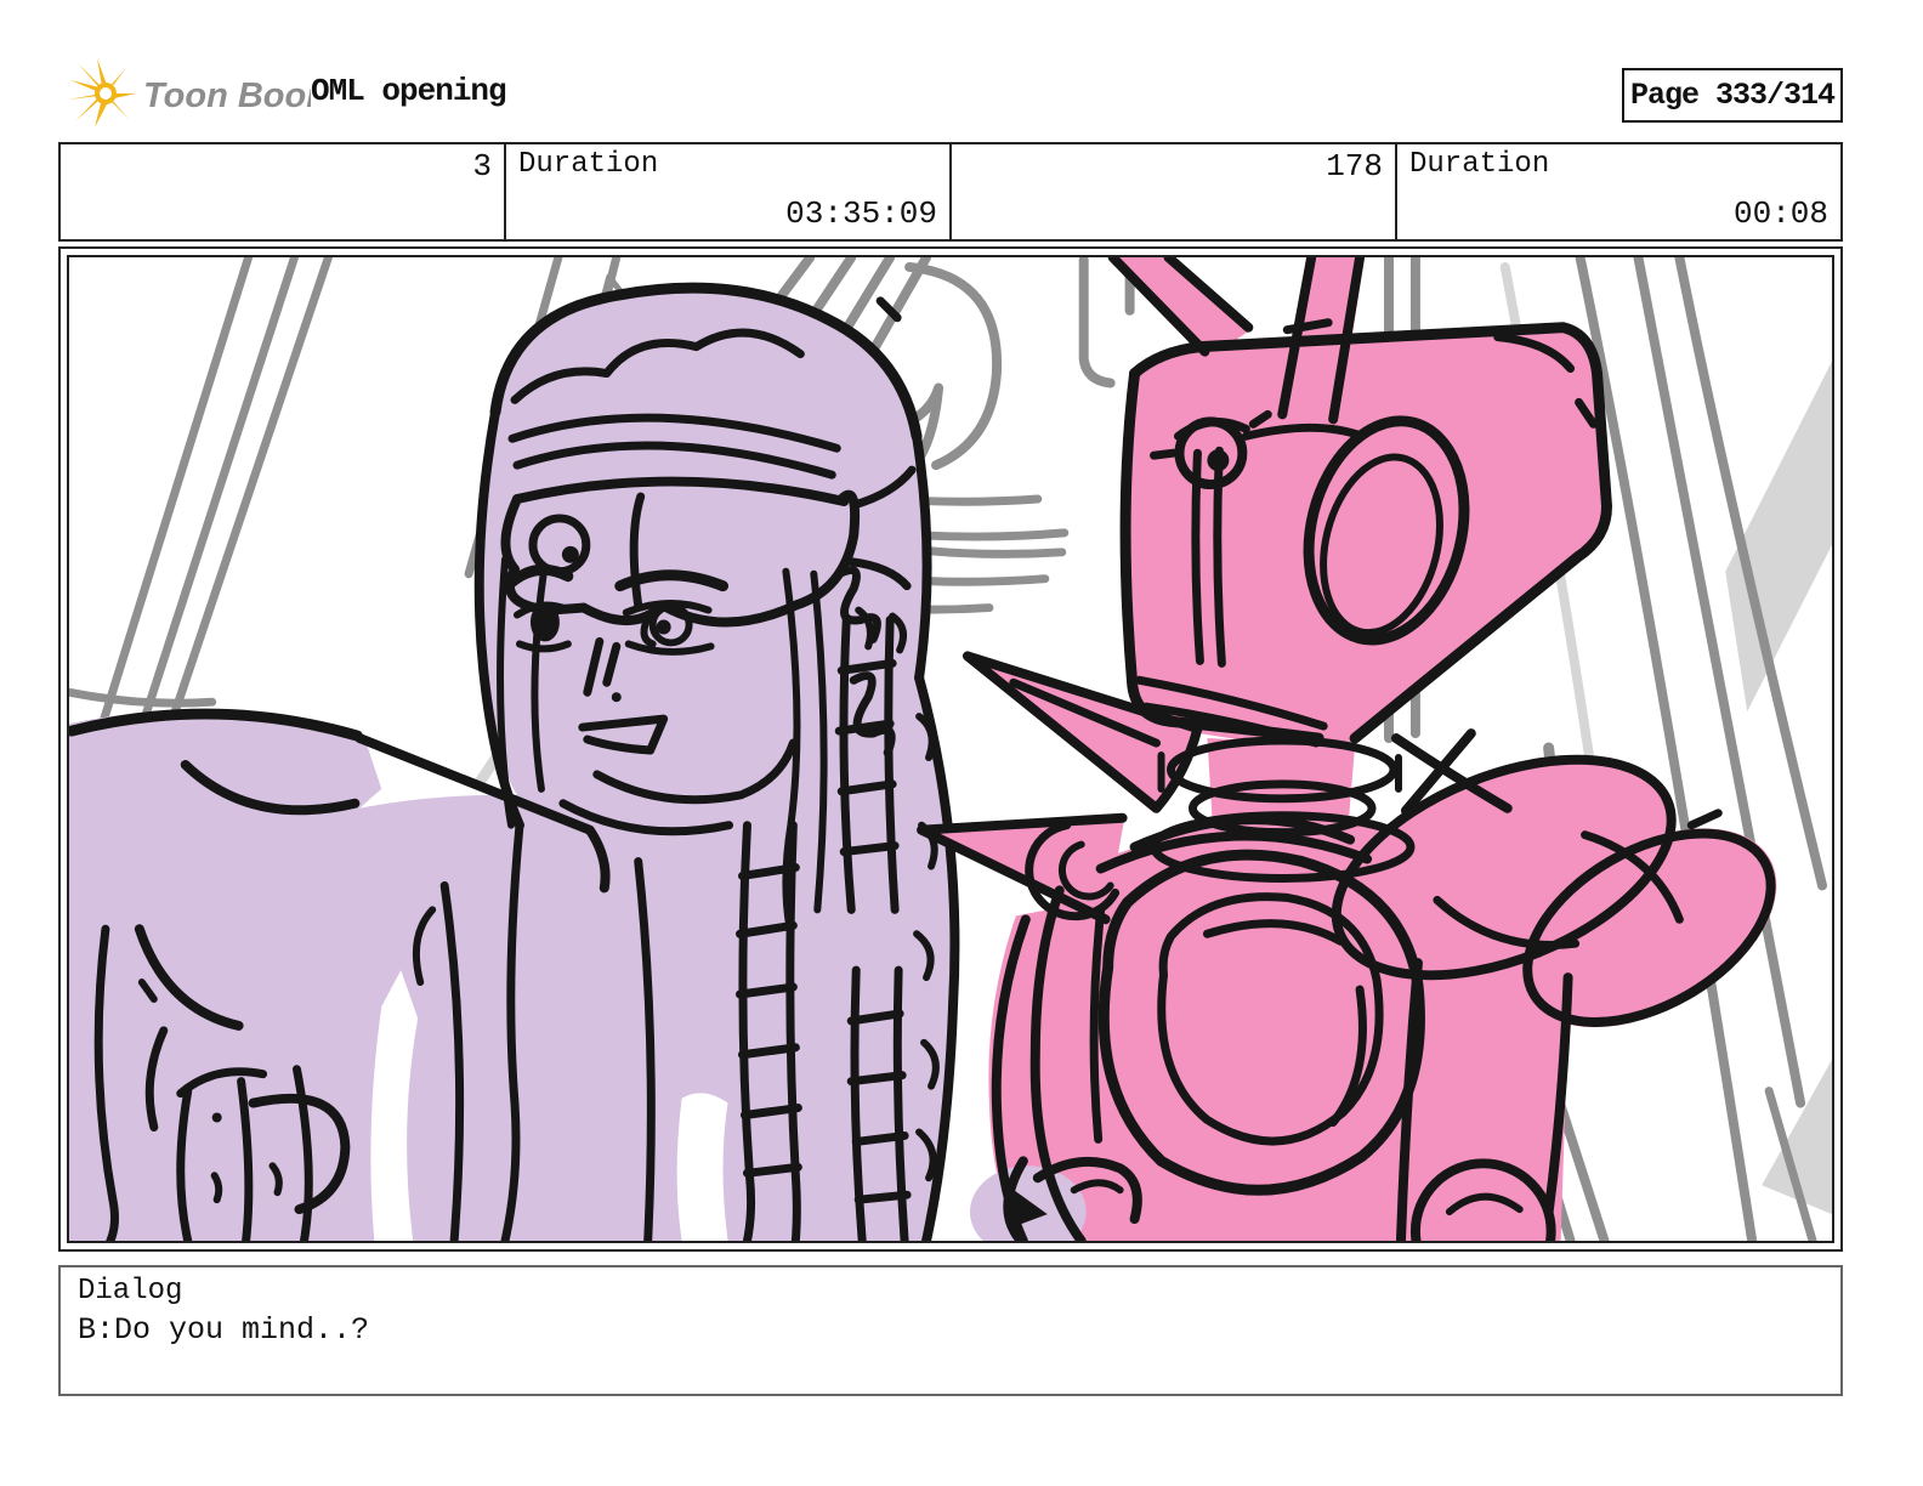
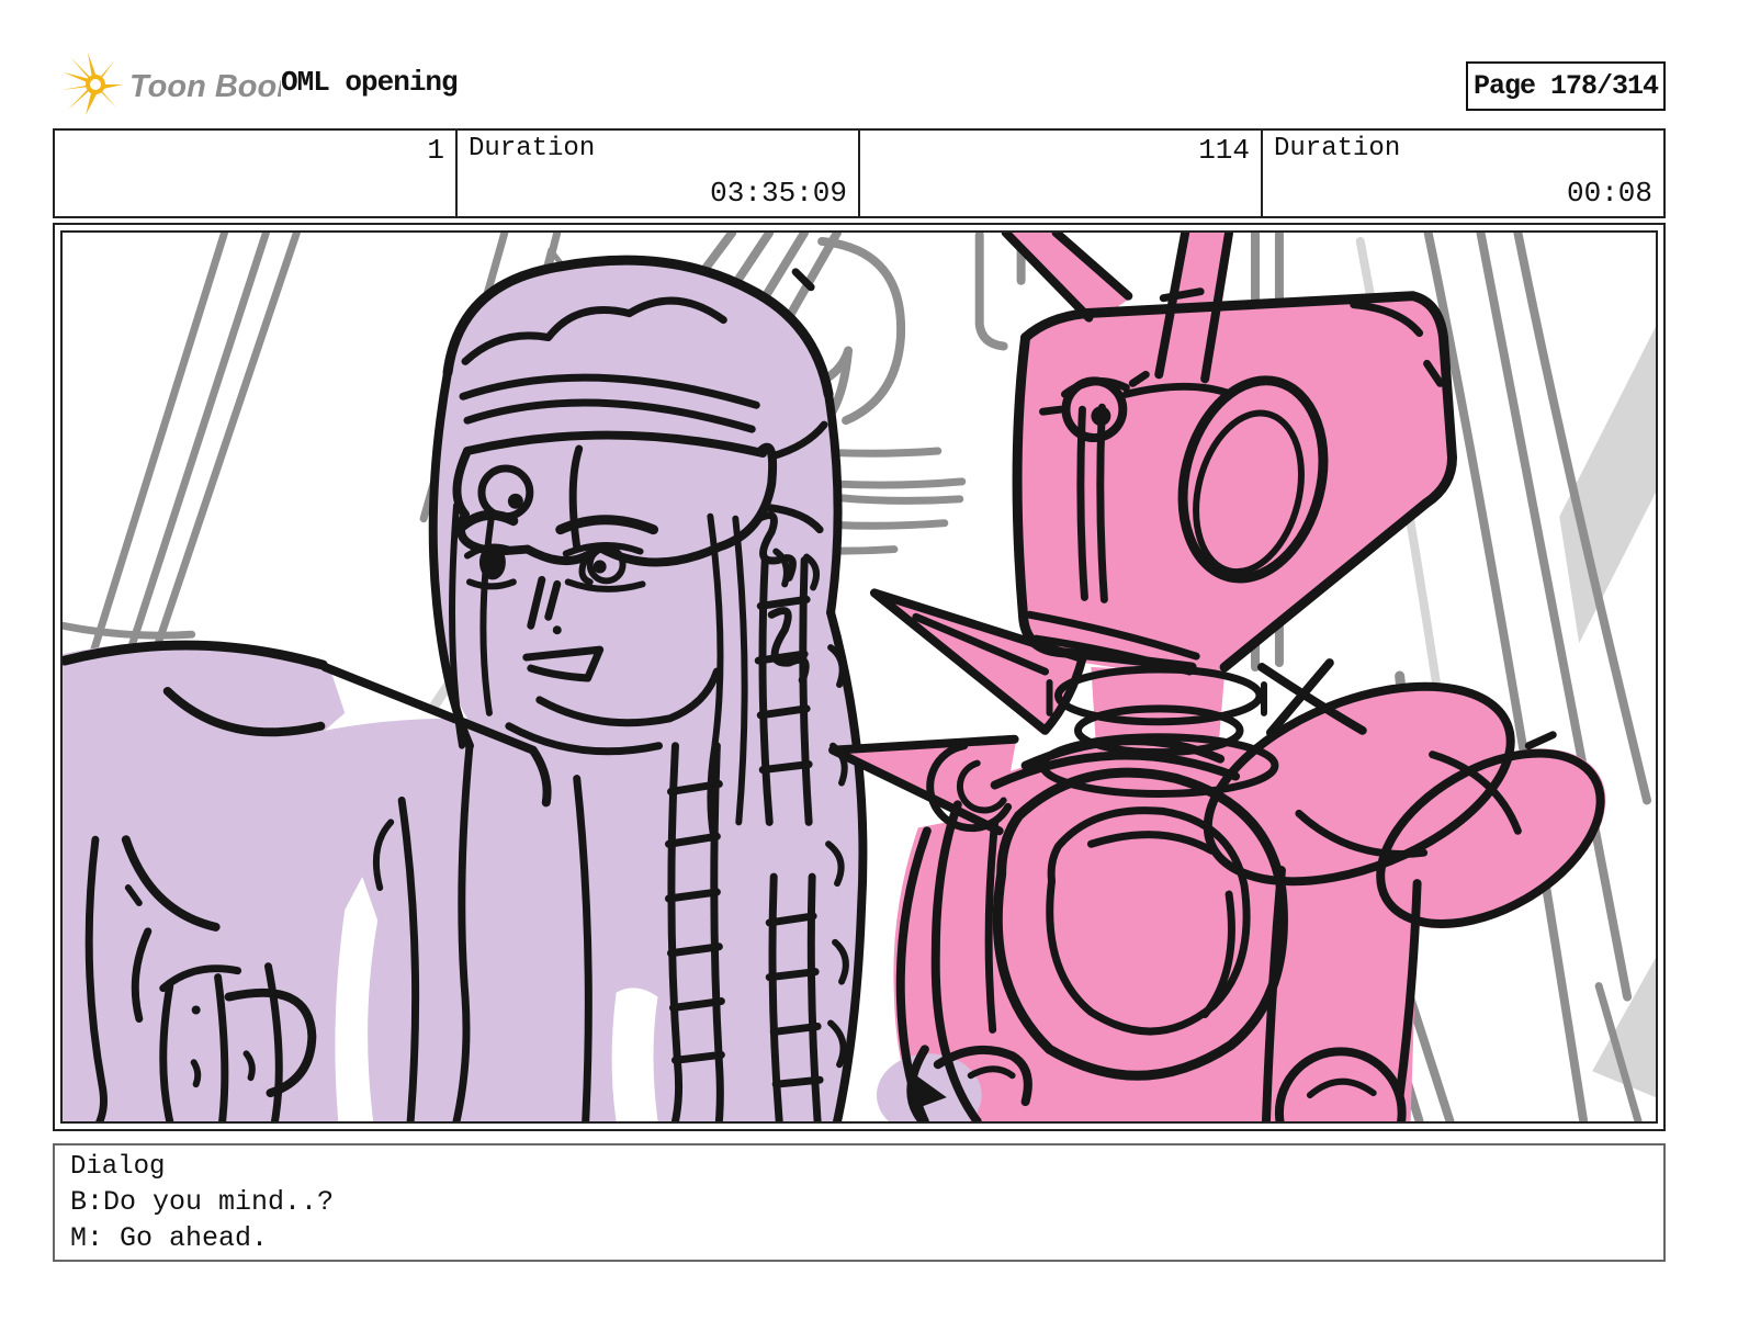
  Toon Boo
  OML opening
- Page 333/314
+ Page 178/314
- 3
+ 1
  Duration
  03:35:09
- 178
+ 114
  Duration
  00:08
  Dialog
  B:Do you mind..?
+ M: Go ahead.
